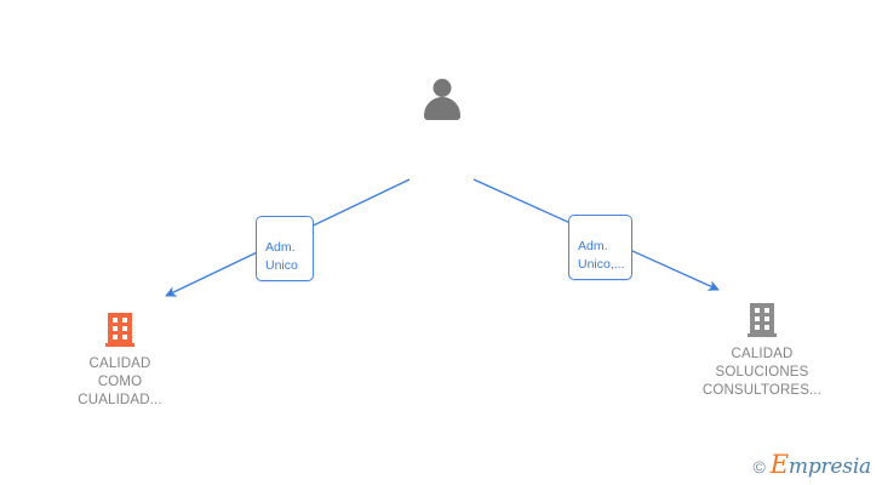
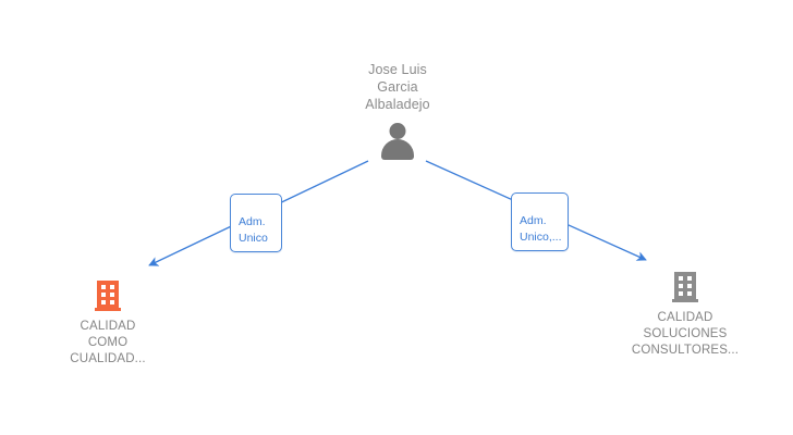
+ Jose Luis
+ Garcia
+ Albaladejo
  Adm.
  Unico
  Adm.
  Unico,...
  CALIDAD
  COMO
  CUALIDAD...
  CALIDAD
  SOLUCIONES
  CONSULTORES...
- ©
- Empresia
